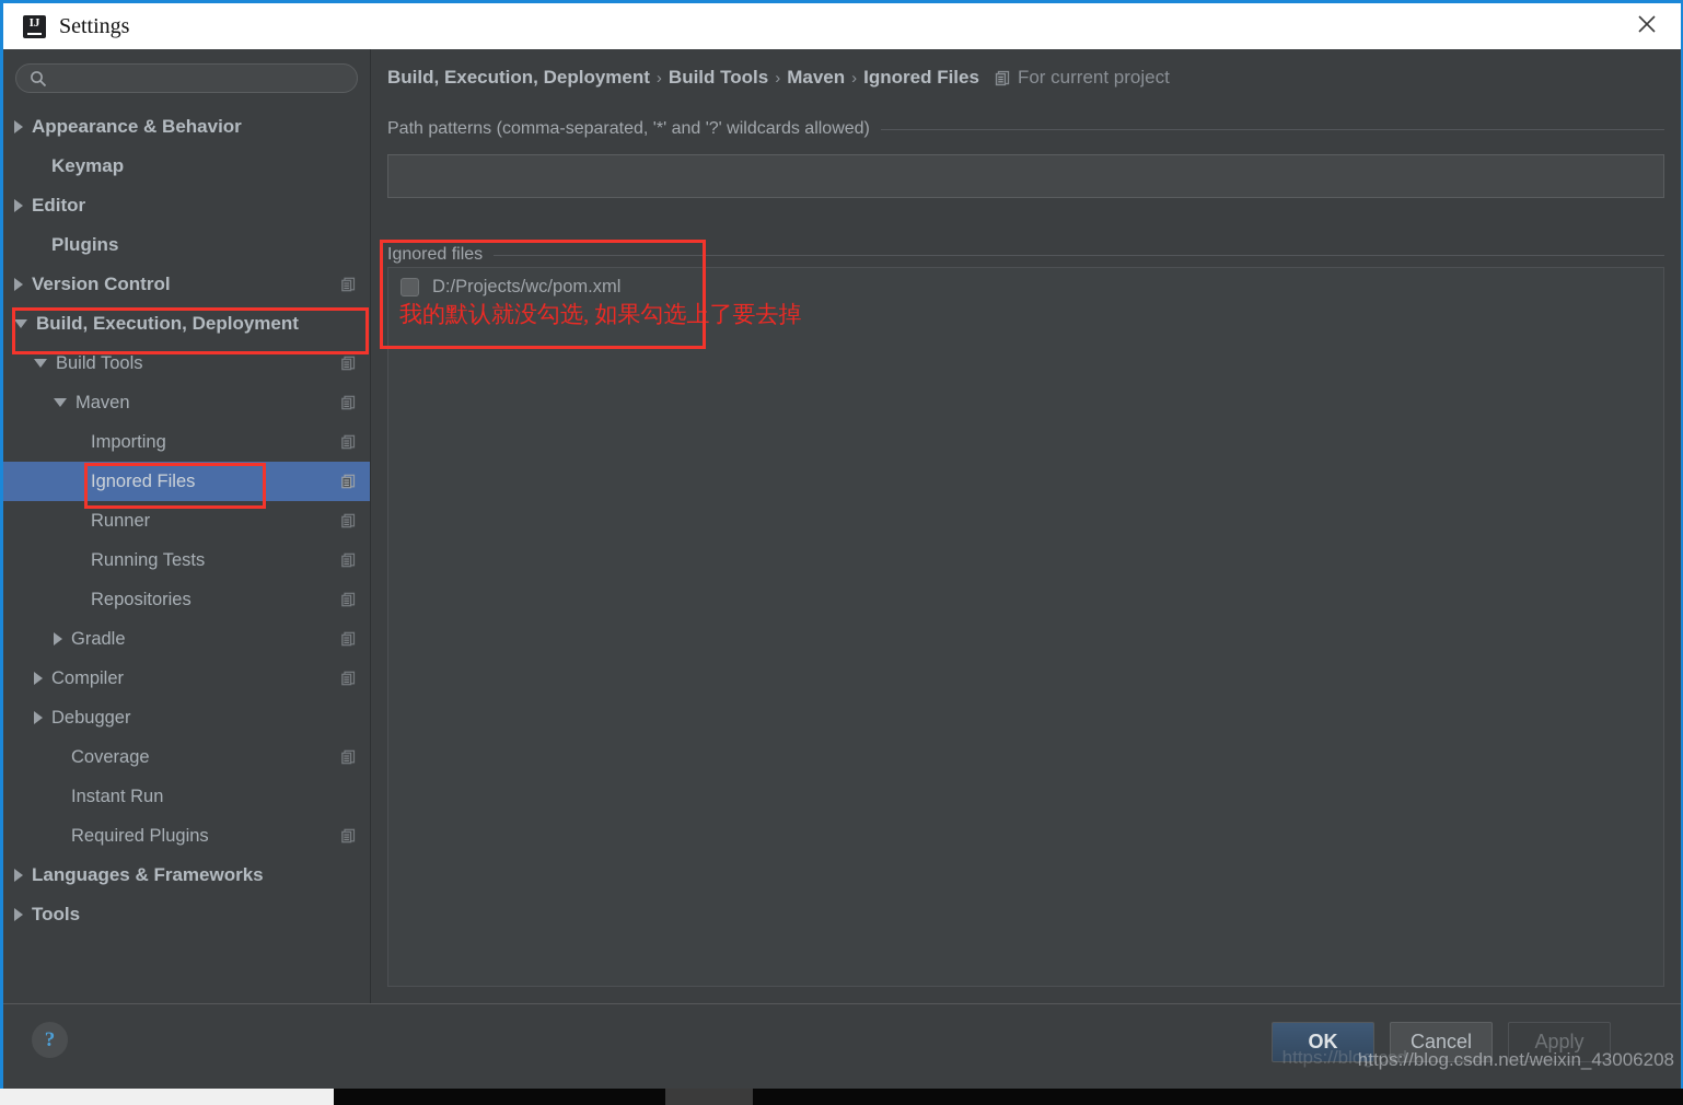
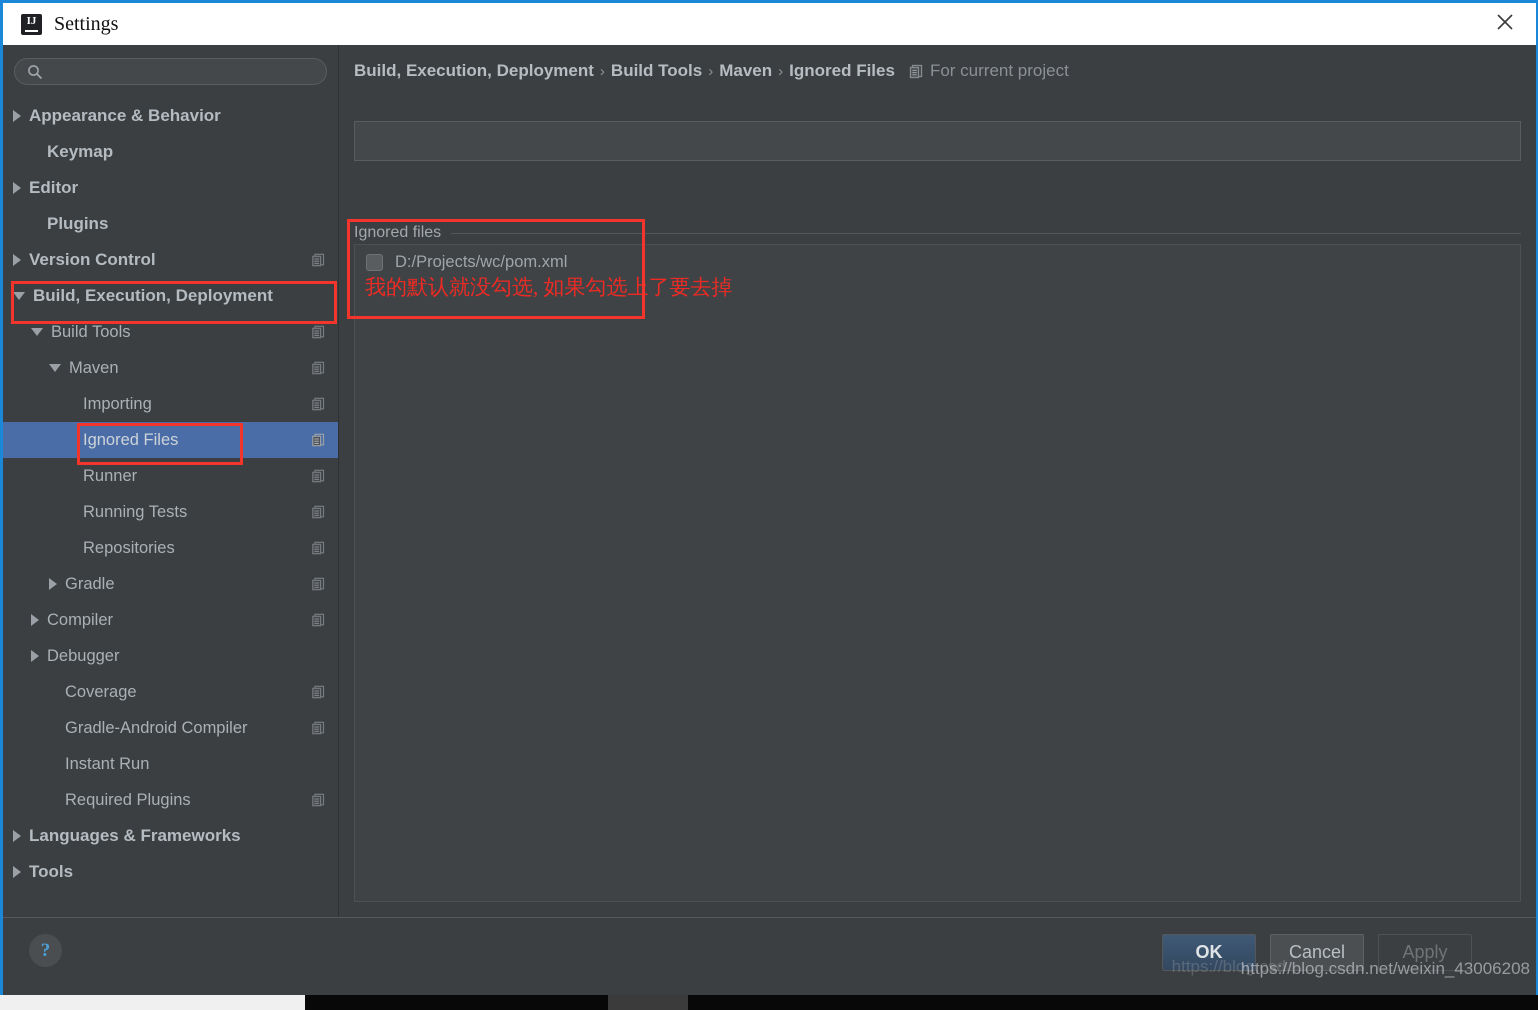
  IJ
  Settings
  Appearance & Behavior
  Keymap
  Editor
  Plugins
  Version Control
  Build, Execution, Deployment
  Build Tools
  Maven
  Importing
  Ignored Files
  Runner
  Running Tests
  Repositories
  Gradle
  Compiler
  Debugger
  Coverage
+ Gradle-Android Compiler
  Instant Run
  Required Plugins
  Languages & Frameworks
  Tools
  Build, Execution, Deployment
  ›
  Build Tools
  ›
  Maven
  ›
  Ignored Files
  For current project
- Path patterns (comma-separated, '*' and '?' wildcards allowed)
  Ignored files
  D:/Projects/wc/pom.xml
  我的默认就没勾选, 如果勾选上了要去掉
  ?
  OK
  Cancel
  Apply
  https://blog.csd
  https://blog.csdn.net/weixin_43006208
